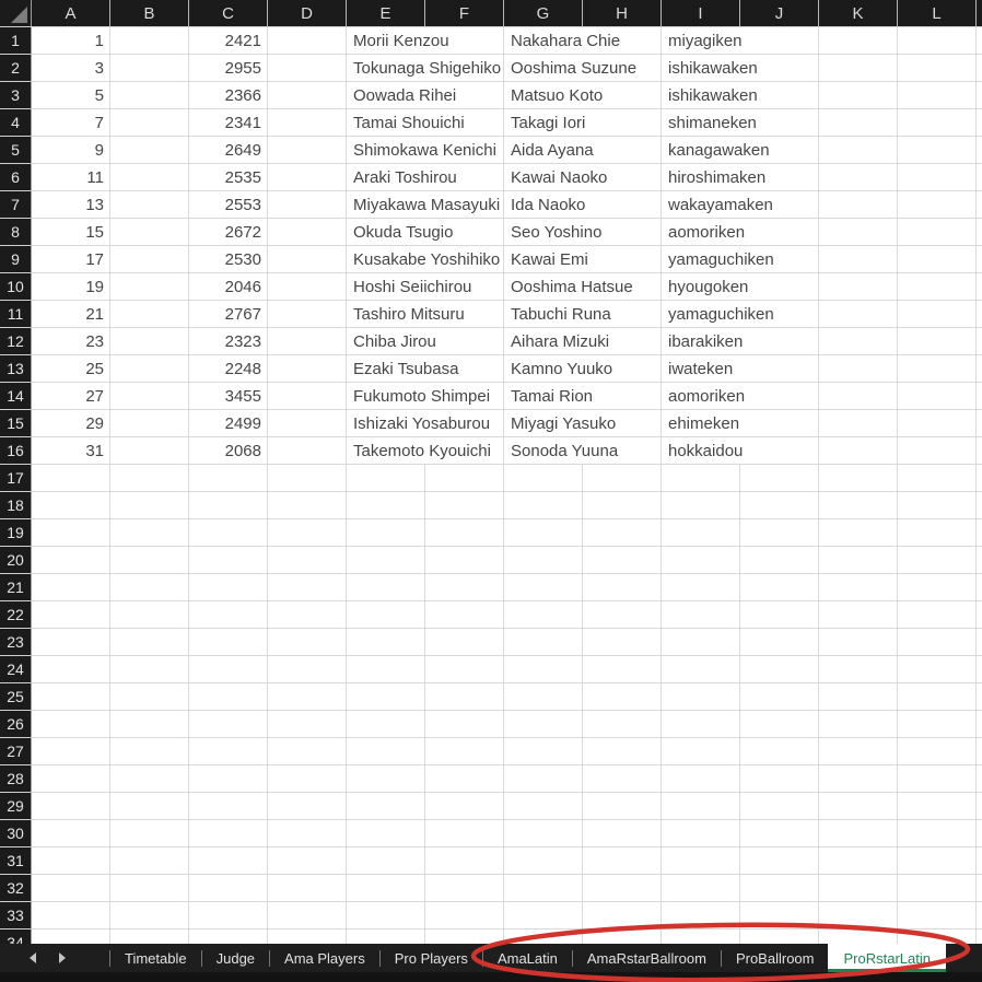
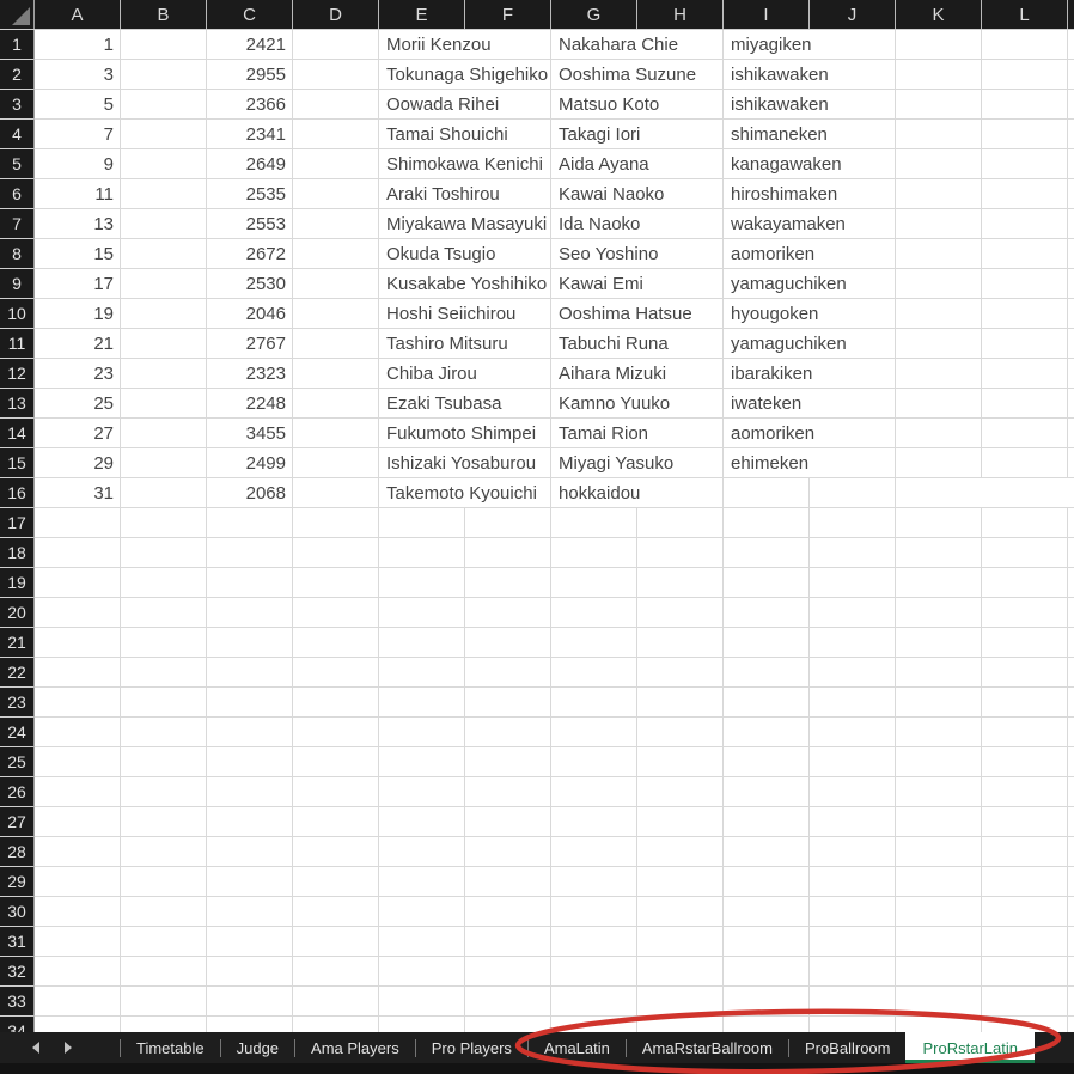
  A
  B
  C
  D
  E
  F
  G
  H
  I
  J
  K
  L
  1
  1
  2421
  Morii Kenzou
  Nakahara Chie
  miyagiken
  2
  3
  2955
  Tokunaga Shigehiko
  Ooshima Suzune
  ishikawaken
  3
  5
  2366
  Oowada Rihei
  Matsuo Koto
  ishikawaken
  4
  7
  2341
  Tamai Shouichi
  Takagi Iori
  shimaneken
  5
  9
  2649
  Shimokawa Kenichi
  Aida Ayana
  kanagawaken
  6
  11
  2535
  Araki Toshirou
  Kawai Naoko
  hiroshimaken
  7
  13
  2553
  Miyakawa Masayuki
  Ida Naoko
  wakayamaken
  8
  15
  2672
  Okuda Tsugio
  Seo Yoshino
  aomoriken
  9
  17
  2530
  Kusakabe Yoshihiko
  Kawai Emi
  yamaguchiken
  10
  19
  2046
  Hoshi Seiichirou
  Ooshima Hatsue
  hyougoken
  11
  21
  2767
  Tashiro Mitsuru
  Tabuchi Runa
  yamaguchiken
  12
  23
  2323
  Chiba Jirou
  Aihara Mizuki
  ibarakiken
  13
  25
  2248
  Ezaki Tsubasa
  Kamno Yuuko
  iwateken
  14
  27
  3455
  Fukumoto Shimpei
  Tamai Rion
  aomoriken
  15
  29
  2499
  Ishizaki Yosaburou
  Miyagi Yasuko
  ehimeken
  16
  31
  2068
  Takemoto Kyouichi
- Sonoda Yuuna
  hokkaidou
  17
  18
  19
  20
  21
  22
  23
  24
  25
  26
  27
  28
  29
  30
  31
  32
  33
  34
  Timetable
  Judge
  Ama Players
  Pro Players
  AmaLatin
  AmaRstarBallroom
  ProBallroom
  ProRstarLatin
